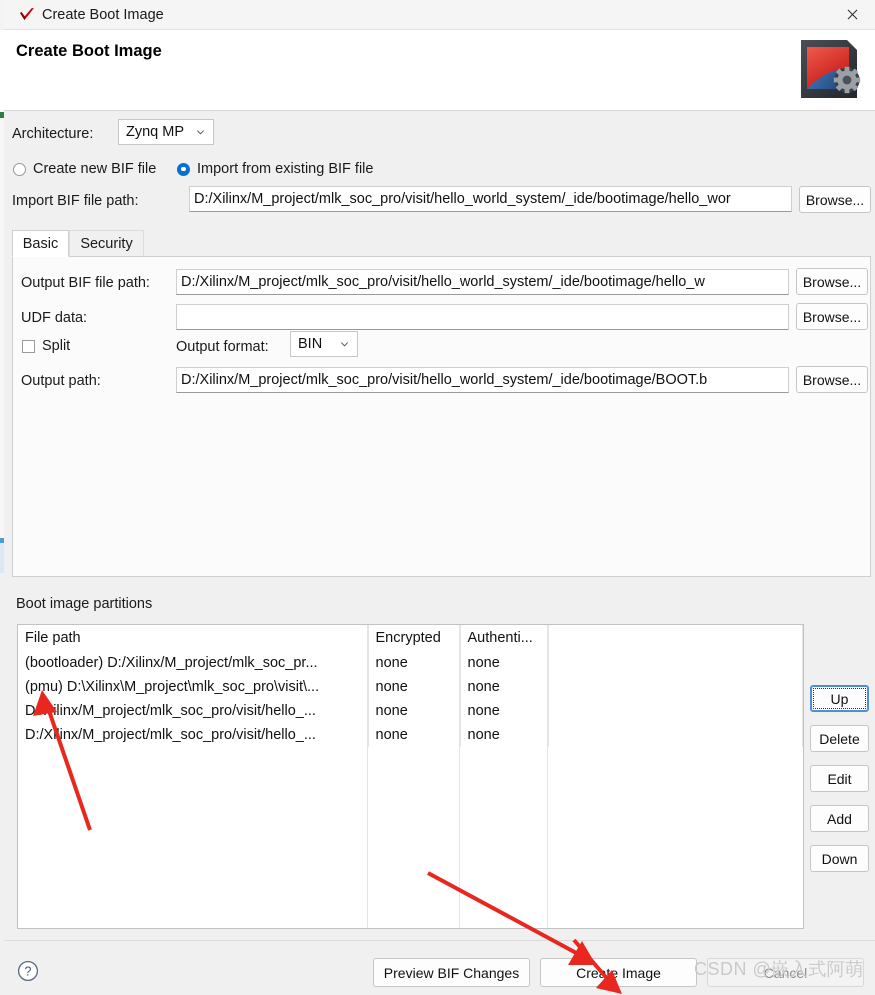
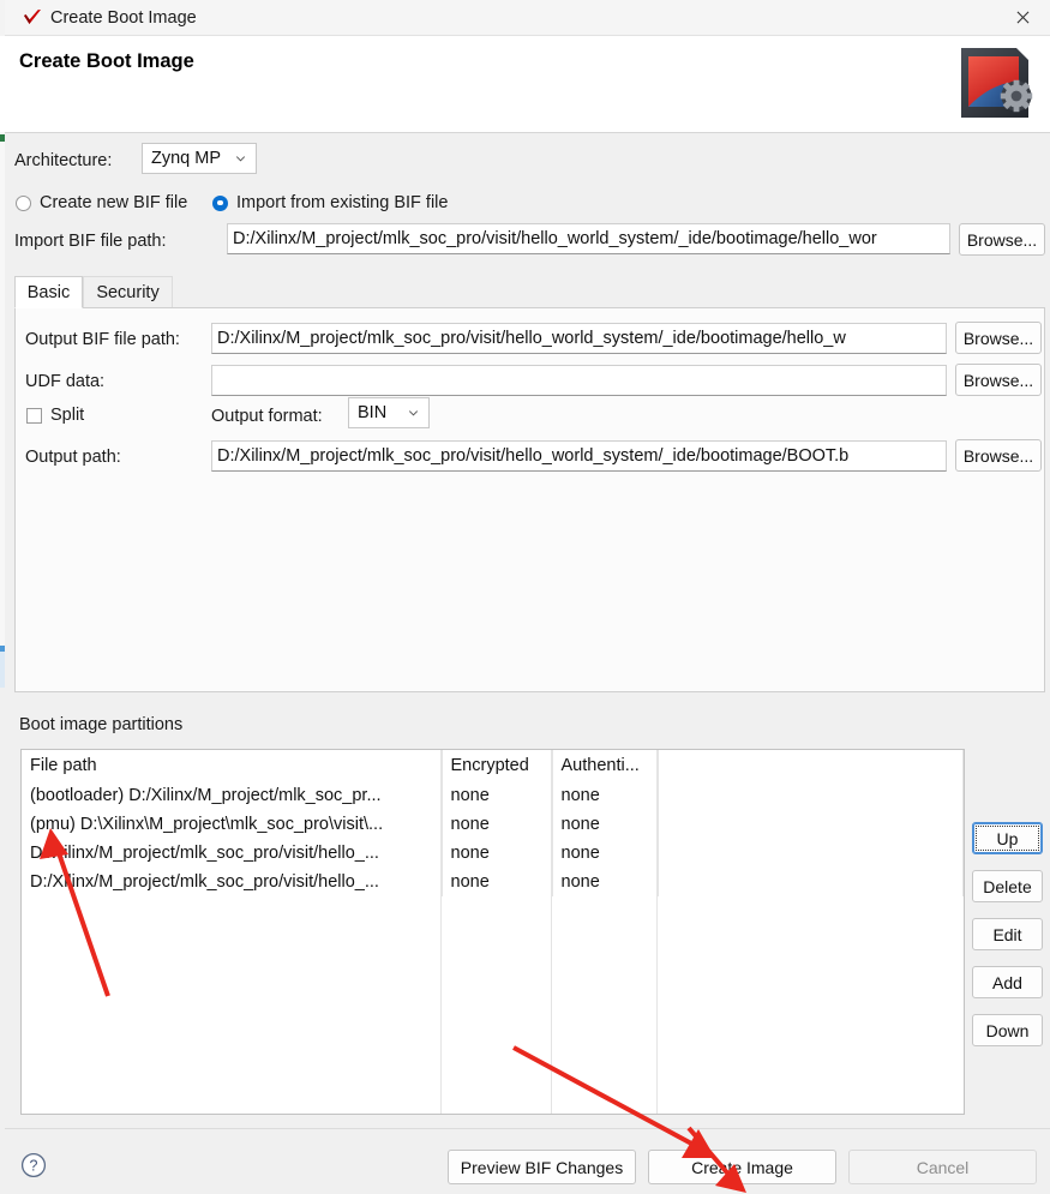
  Create Boot Image
  Create Boot Image
  Architecture:
  Zynq MP
  Create new BIF file
  Import from existing BIF file
  Import BIF file path:
  D:/Xilinx/M_project/mlk_soc_pro/visit/hello_world_system/_ide/bootimage/hello_wor
  Browse...
  Basic
  Security
  Output BIF file path:
  D:/Xilinx/M_project/mlk_soc_pro/visit/hello_world_system/_ide/bootimage/hello_w
  Browse...
  UDF data:
  Browse...
  Split
  Output format:
  BIN
  Output path:
  D:/Xilinx/M_project/mlk_soc_pro/visit/hello_world_system/_ide/bootimage/BOOT.b
  Browse...
  Boot image partitions
  File path	Encrypted	Authenti...
  (bootloader) D:/Xilinx/M_project/mlk_soc_pr...	none	none
  (pmu) D:\Xilinx\M_project\mlk_soc_pro\visit\...	none	none
  Dlinx/M_project/mlk_soc_pro/visit/hello_...	none	none
  D:/Xiinx/M_project/mlk_soc_pro/visit/hello_...	none	none
  Up
  Delete
  Edit
  Add
  Down
  ?
  Preview BIF Changes
  Crete Image
  Cancel
- CSDN @嵌入式阿萌
